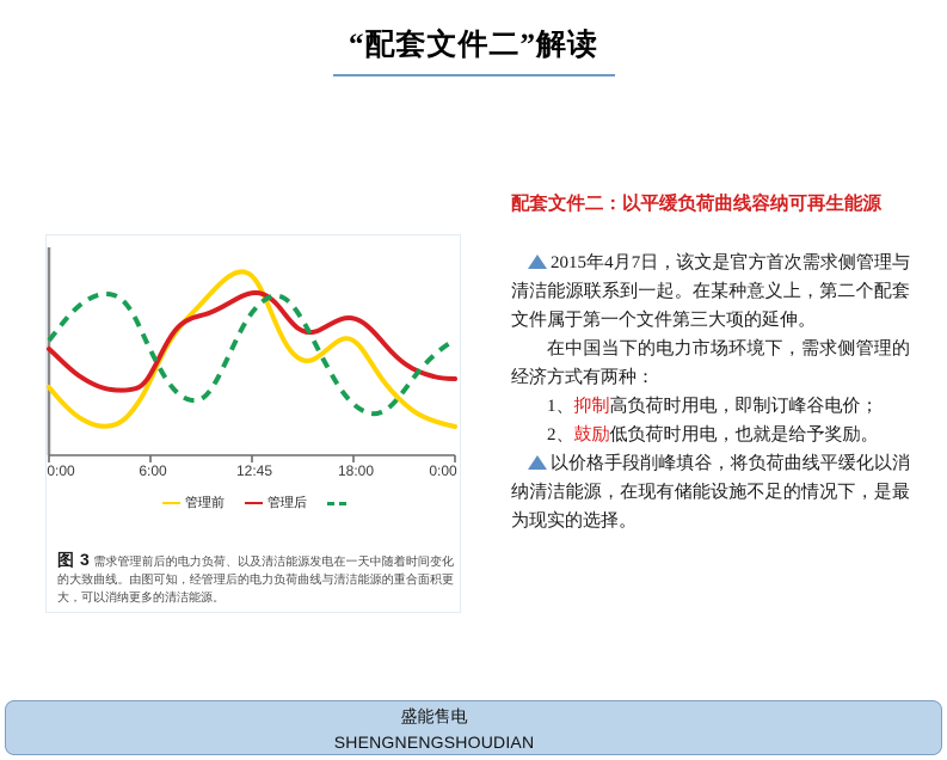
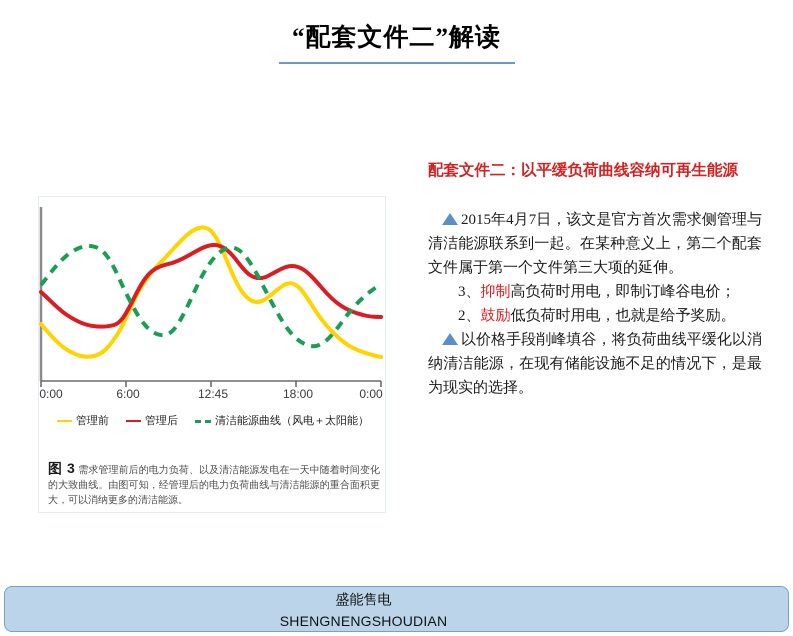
  “配套文件二”解读
  0:00
  6:00
  12:45
  18:00
  0:00
  管理前
  管理后
+ 清洁能源曲线（风电＋太阳能）
  图 3 需求管理前后的电力负荷、以及清洁能源发电在一天中随着时间变化的大致曲线。由图可知，经管理后的电力负荷曲线与清洁能源的重合面积更大，可以消纳更多的清洁能源。
  配套文件二：以平缓负荷曲线容纳可再生能源
  2015年4月7日，该文是官方首次需求侧管理与清洁能源联系到一起。在某种意义上，第二个配套文件属于第一个文件第三大项的延伸。
- 在中国当下的电力市场环境下，需求侧管理的经济方式有两种：
- 1、抑制高负荷时用电，即制订峰谷电价；
+ 3、抑制高负荷时用电，即制订峰谷电价；
  2、鼓励低负荷时用电，也就是给予奖励。
  以价格手段削峰填谷，将负荷曲线平缓化以消纳清洁能源，在现有储能设施不足的情况下，是最为现实的选择。
  盛能售电
  SHENGNENGSHOUDIAN
